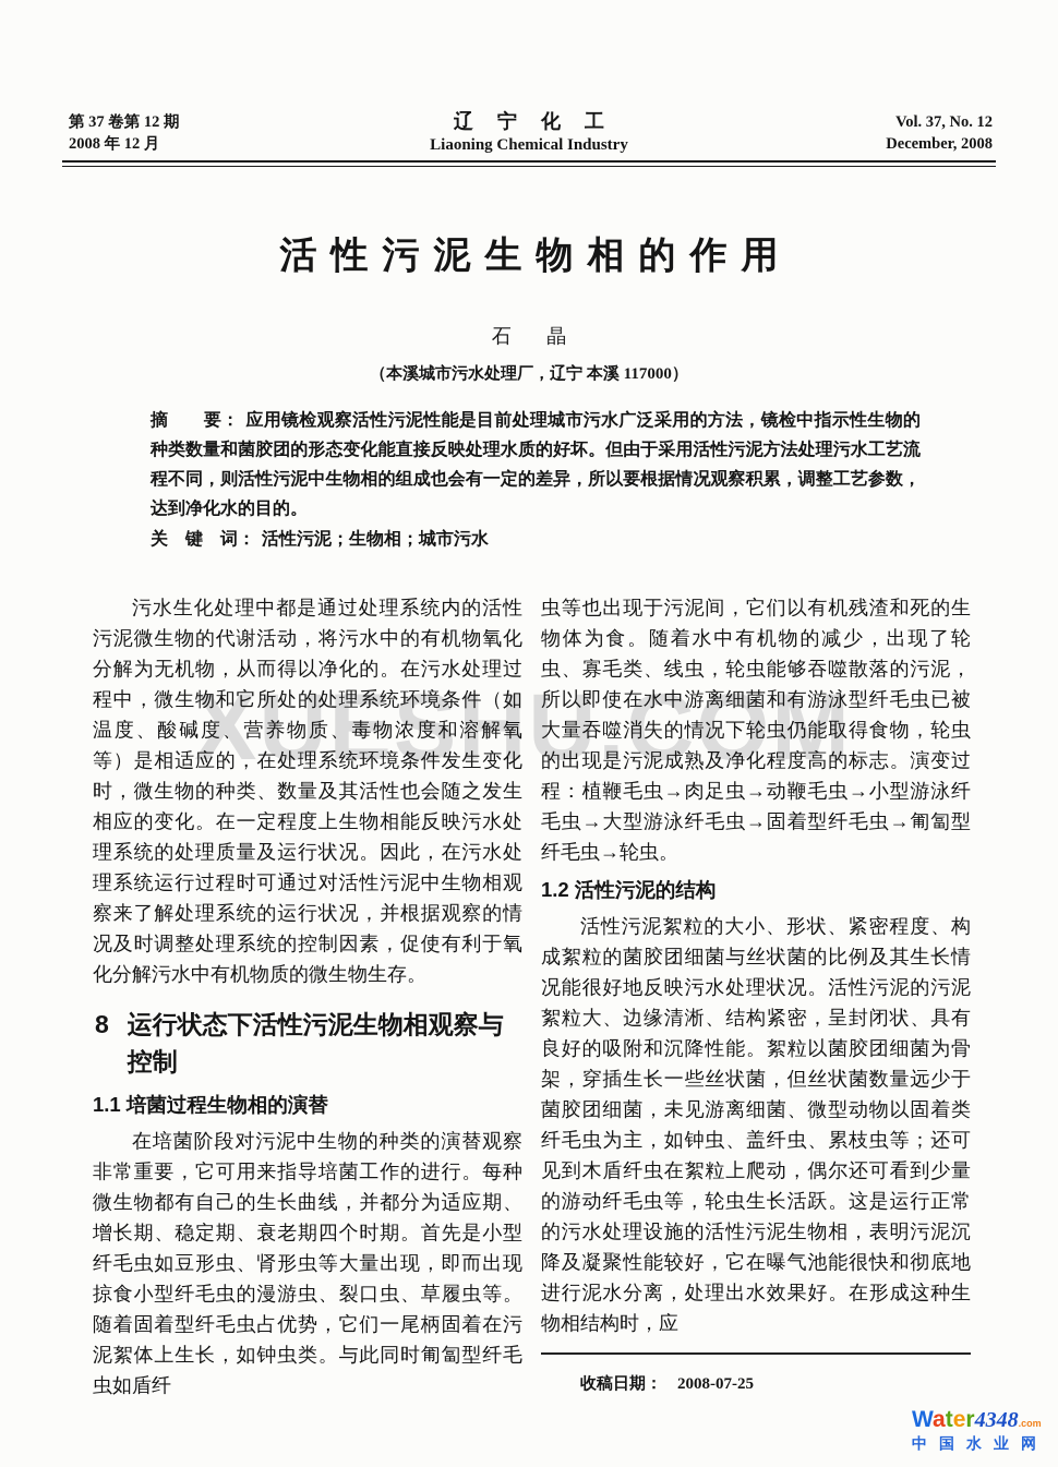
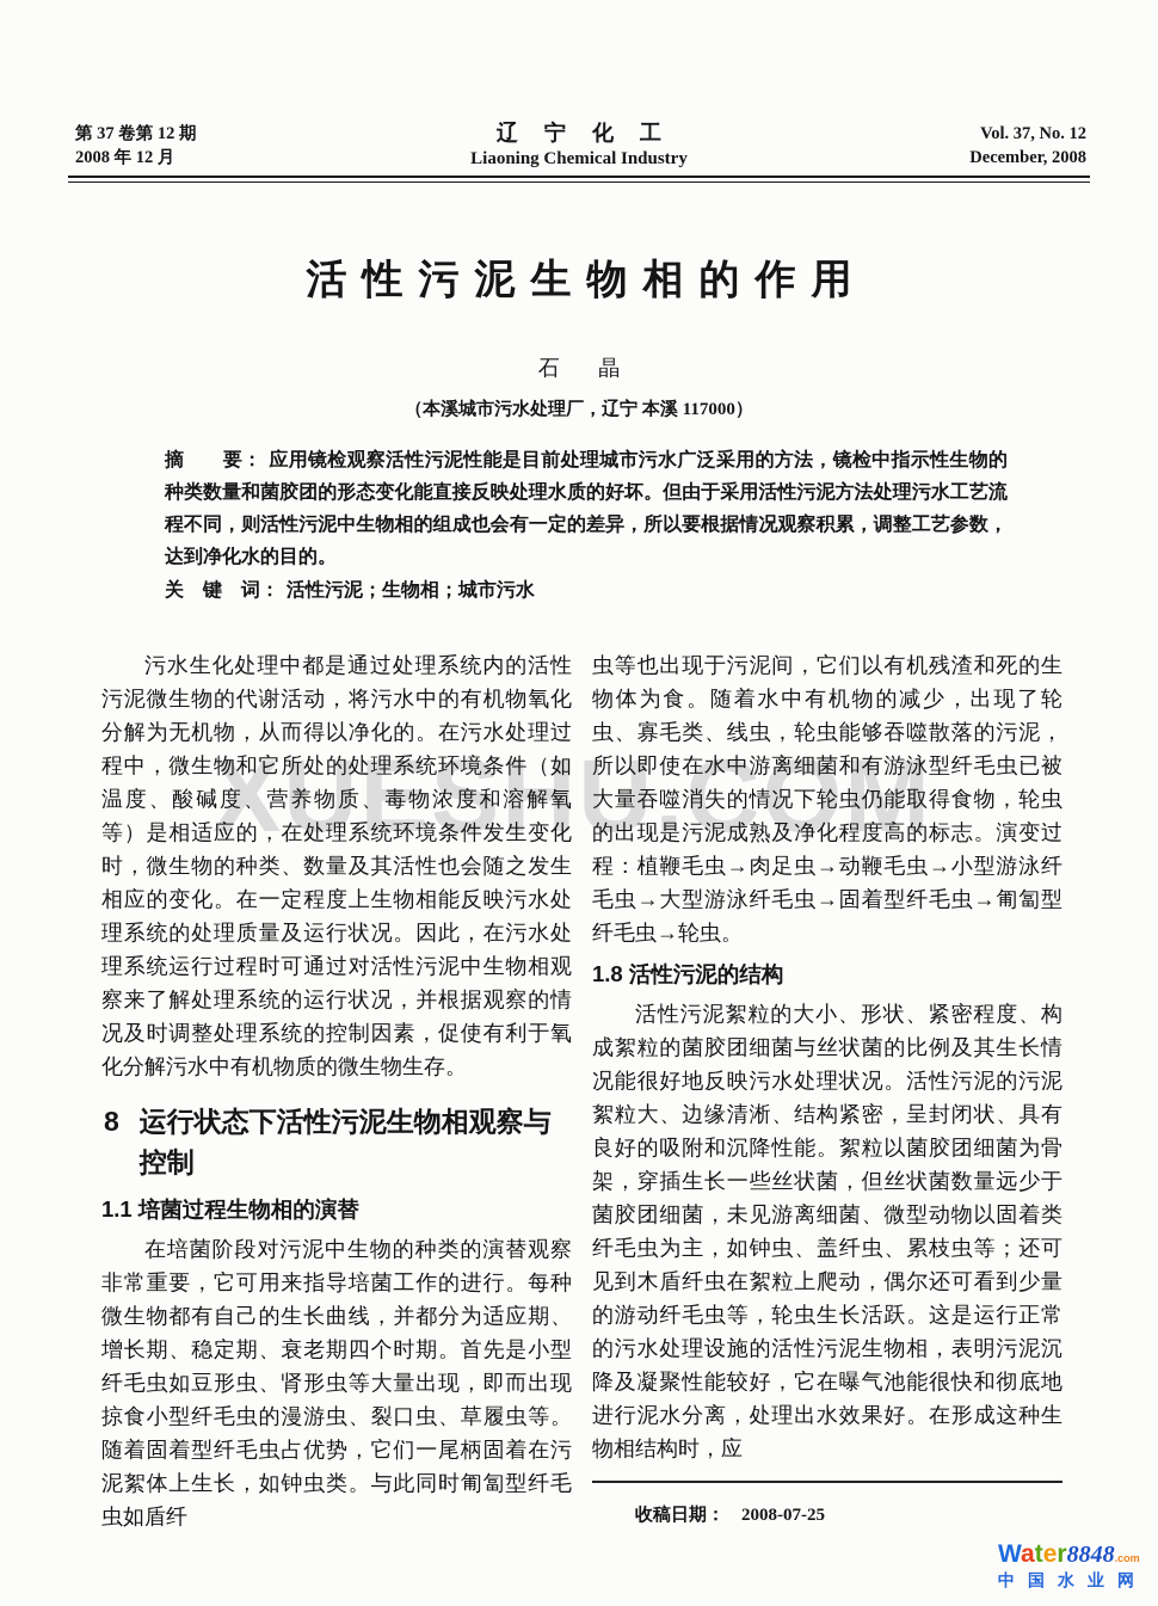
  XUESHU.COM
  第 37 卷第 12 期
  2008 年 12 月
  辽宁化工
  Liaoning Chemical Industry
  Vol. 37, No. 12
  December, 2008
  活性污泥生物相的作用
  石 晶
  （本溪城市污水处理厂，辽宁 本溪 117000）
  摘 要： 应用镜检观察活性污泥性能是目前处理城市污水广泛采用的方法，镜检中指示性生物的种类数量和菌胶团的形态变化能直接反映处理水质的好坏。但由于采用活性污泥方法处理污水工艺流程不同，则活性污泥中生物相的组成也会有一定的差异，所以要根据情况观察积累，调整工艺参数，达到净化水的目的。
  关 键 词： 活性污泥；生物相；城市污水
  污水生化处理中都是通过处理系统内的活性污泥微生物的代谢活动，将污水中的有机物氧化分解为无机物，从而得以净化的。在污水处理过程中，微生物和它所处的处理系统环境条件（如温度、酸碱度、营养物质、毒物浓度和溶解氧等）是相适应的，在处理系统环境条件发生变化时，微生物的种类、数量及其活性也会随之发生相应的变化。在一定程度上生物相能反映污水处理系统的处理质量及运行状况。因此，在污水处理系统运行过程时可通过对活性污泥中生物相观察来了解处理系统的运行状况，并根据观察的情况及时调整处理系统的控制因素，促使有利于氧化分解污水中有机物质的微生物生存。
  8
  运行状态下活性污泥生物相观察与控制
  1.1 培菌过程生物相的演替
  在培菌阶段对污泥中生物的种类的演替观察非常重要，它可用来指导培菌工作的进行。每种微生物都有自己的生长曲线，并都分为适应期、增长期、稳定期、衰老期四个时期。首先是小型纤毛虫如豆形虫、肾形虫等大量出现，即而出现掠食小型纤毛虫的漫游虫、裂口虫、草履虫等。随着固着型纤毛虫占优势，它们一尾柄固着在污泥絮体上生长，如钟虫类。与此同时匍匐型纤毛虫如盾纤
  虫等也出现于污泥间，它们以有机残渣和死的生物体为食。随着水中有机物的减少，出现了轮虫、寡毛类、线虫，轮虫能够吞噬散落的污泥，所以即使在水中游离细菌和有游泳型纤毛虫已被大量吞噬消失的情况下轮虫仍能取得食物，轮虫的出现是污泥成熟及净化程度高的标志。演变过程：植鞭毛虫→肉足虫→动鞭毛虫→小型游泳纤毛虫→大型游泳纤毛虫→固着型纤毛虫→匍匐型纤毛虫→轮虫。
- 1.2 活性污泥的结构
+ 1.8 活性污泥的结构
  活性污泥絮粒的大小、形状、紧密程度、构成絮粒的菌胶团细菌与丝状菌的比例及其生长情况能很好地反映污水处理状况。活性污泥的污泥絮粒大、边缘清淅、结构紧密，呈封闭状、具有良好的吸附和沉降性能。絮粒以菌胶团细菌为骨架，穿插生长一些丝状菌，但丝状菌数量远少于菌胶团细菌，未见游离细菌、微型动物以固着类纤毛虫为主，如钟虫、盖纤虫、累枝虫等；还可见到木盾纤虫在絮粒上爬动，偶尔还可看到少量的游动纤毛虫等，轮虫生长活跃。这是运行正常的污水处理设施的活性污泥生物相，表明污泥沉降及凝聚性能较好，它在曝气池能很快和彻底地进行泥水分离，处理出水效果好。在形成这种生物相结构时，应
  收稿日期： 2008-07-25
- Water4348.com
+ Water8848.com
  中国水业网
